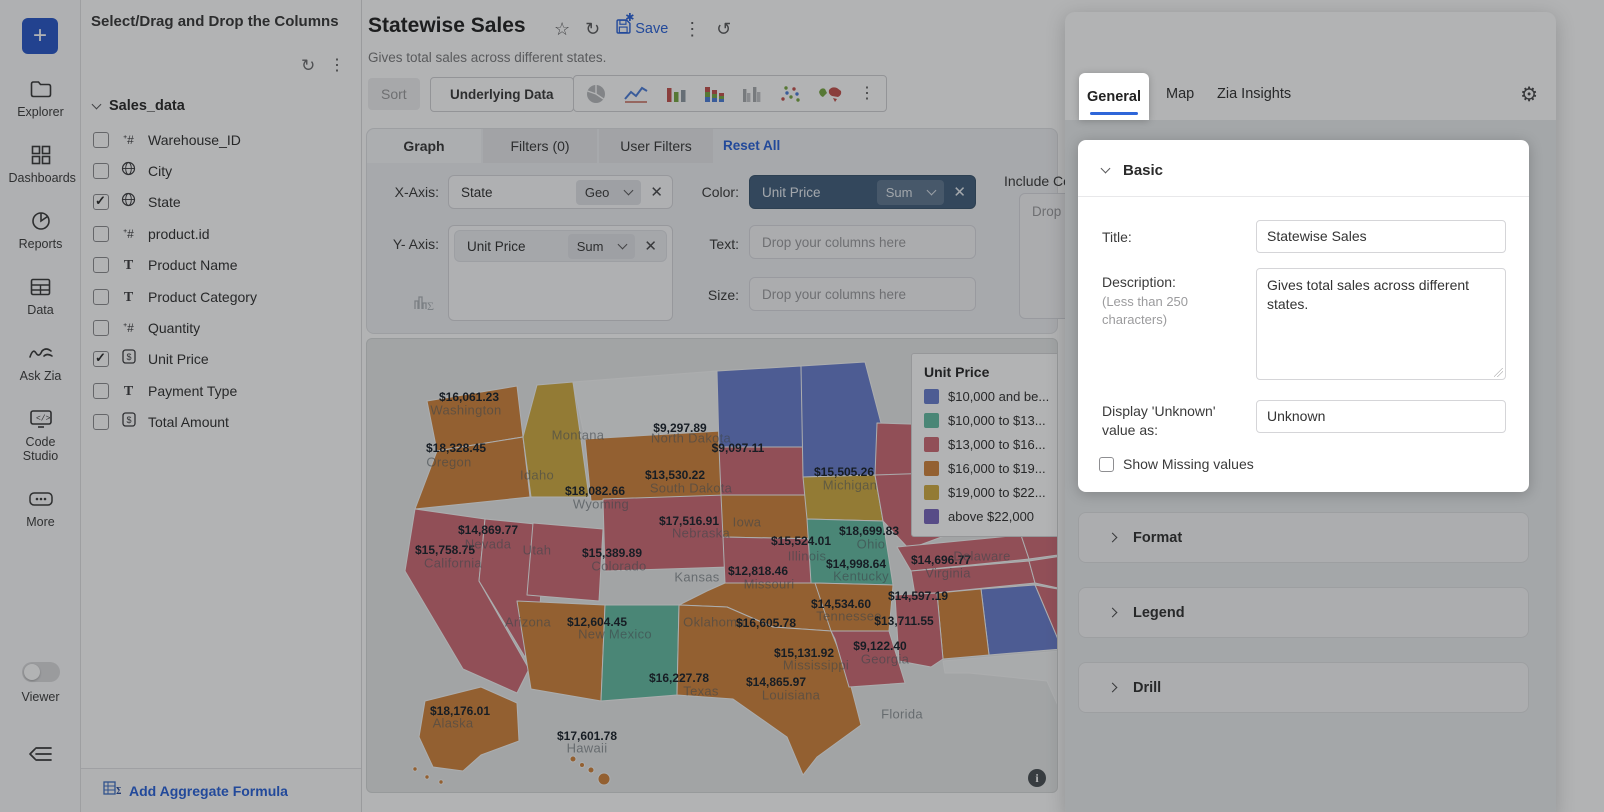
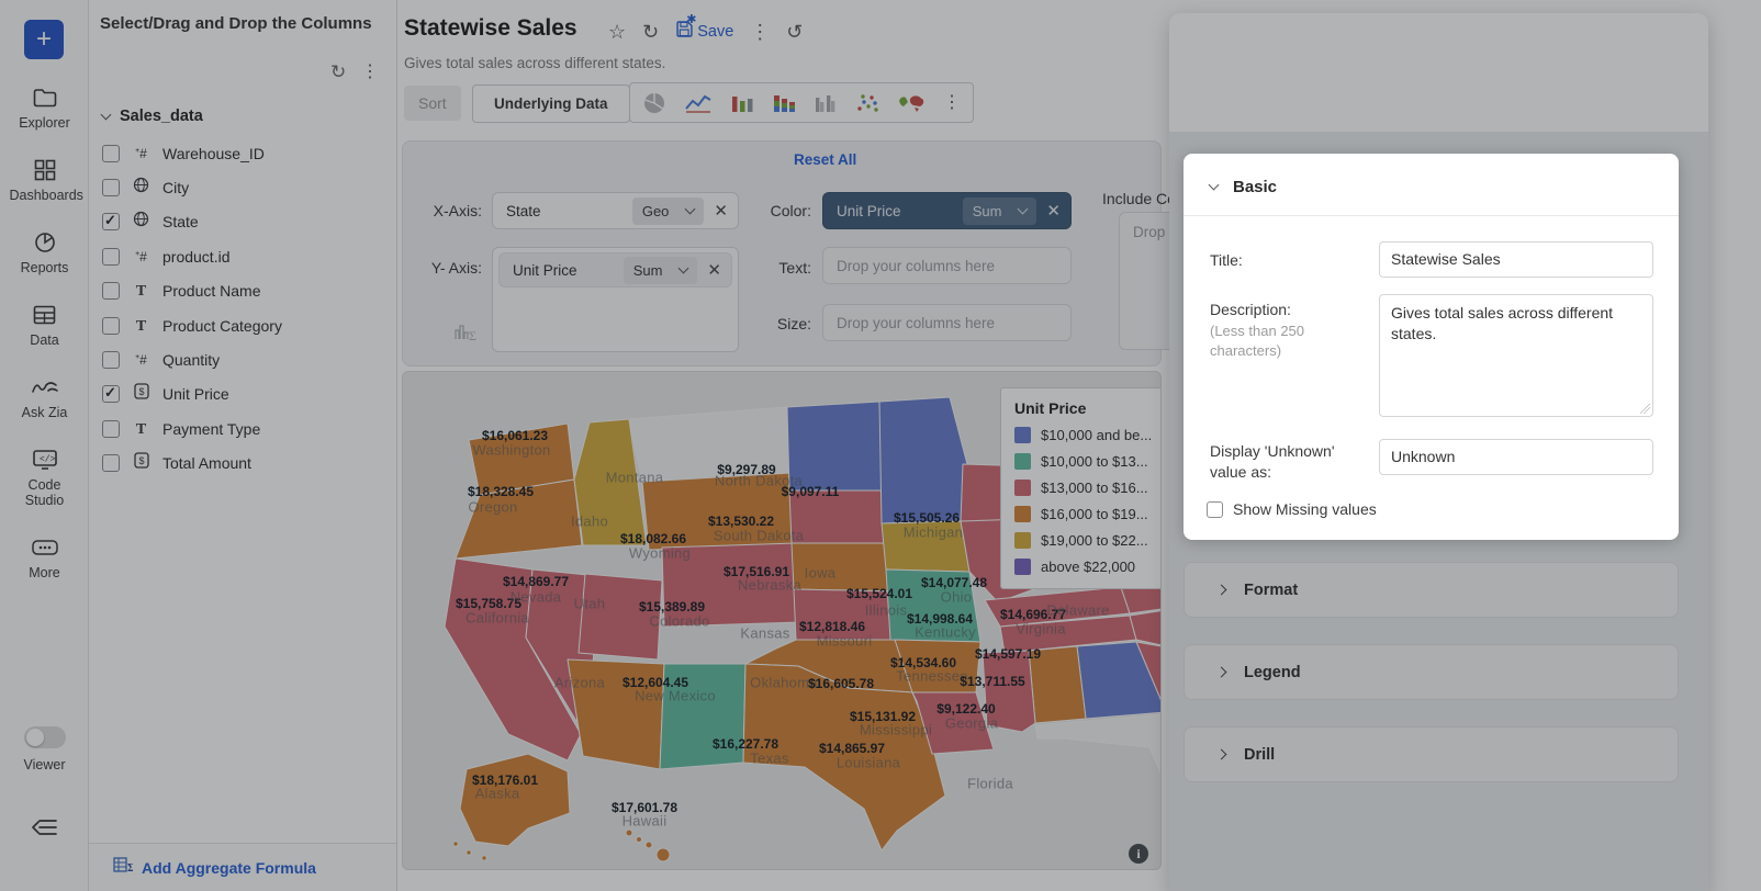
  +
  Explorer
  Dashboards
  Reports
  Data
  Ask Zia
  </>
  Code Studio
  More
  Viewer
  Select/Drag and Drop the Columns
  ↻
  ⋮
  Sales_data
  ⁺#
  Warehouse_ID
  City
  State
  ⁺#
  product.id
  T
  Product Name
  T
  Product Category
  ⁺#
  Quantity
  $
  Unit Price
  T
  Payment Type
  $
  Total Amount
  Σ
  Add Aggregate Formula
  Statewise Sales
  ☆
  ↻
  ✱
  Save
  ⋮
  ↺
  Gives total sales across different states.
  Sort
  Underlying Data
  ⋮
- Graph
- Filters (0)
- User Filters
  Reset All
  X-Axis:
  State
  Geo
  ✕
  Color:
  Unit Price
  Sum
  ✕
  Y- Axis:
  Unit Price
  Sum
  ✕
  Σ
  Text:
  Drop your columns here
  Size:
  Drop your columns here
  Washington
  $16,061.23
  Oregon
  $18,328.45
  California
  $15,758.75
  Nevada
  $14,869.77
  Idaho
  Montana
  Wyoming
  $18,082.66
  Utah
  Colorado
  $15,389.89
  Arizona
  New Mexico
  $12,604.45
  North Dakota
  $9,297.89
  South Dakota
  $13,530.22
  Nebraska
  $17,516.91
  Kansas
  Oklahoma
  Texas
  $16,227.78
  $9,097.11
  Iowa
  Missouri
  $12,818.46
  $16,605.78
  Louisiana
  $14,865.97
  Michigan
  $15,505.26
  Illinois
  $15,524.01
  Ohio
- $18,699.83
+ $14,077.48
  Kentucky
  $14,998.64
  Tennessee
  $14,534.60
  Virginia
  $14,696.77
  $14,597.19
  $13,711.55
  Georgia
  $9,122.40
  Mississippi
  $15,131.92
  Florida
  Delaware
  Alaska
  $18,176.01
  Hawaii
  $17,601.78
  Unit Price
  $10,000 and be...
  $10,000 to $13...
  $13,000 to $16...
  $16,000 to $19...
  $19,000 to $22...
  above $22,000
  i
- General
- Map
- Zia Insights
- ⚙
  Basic
  Title:
  Statewise Sales
  Description:
  (Less than 250 characters)
  Gives total sales across different states.
  Display 'Unknown' value as:
  Unknown
  Show Missing values
  Format
  Legend
  Drill
